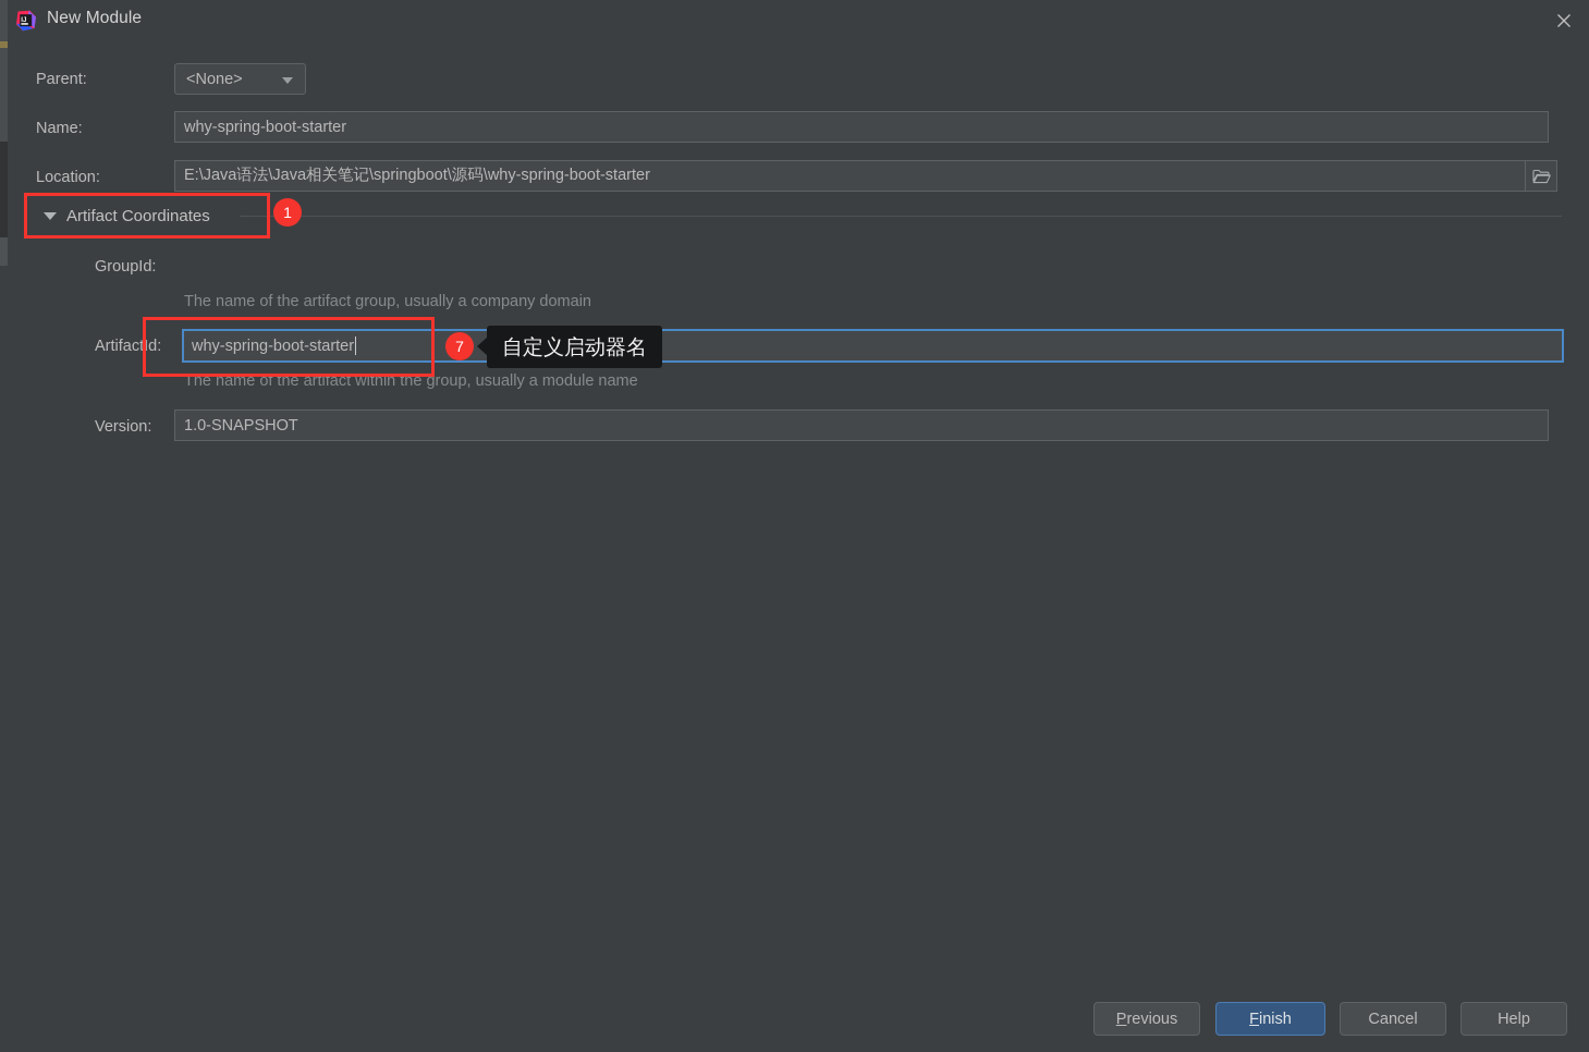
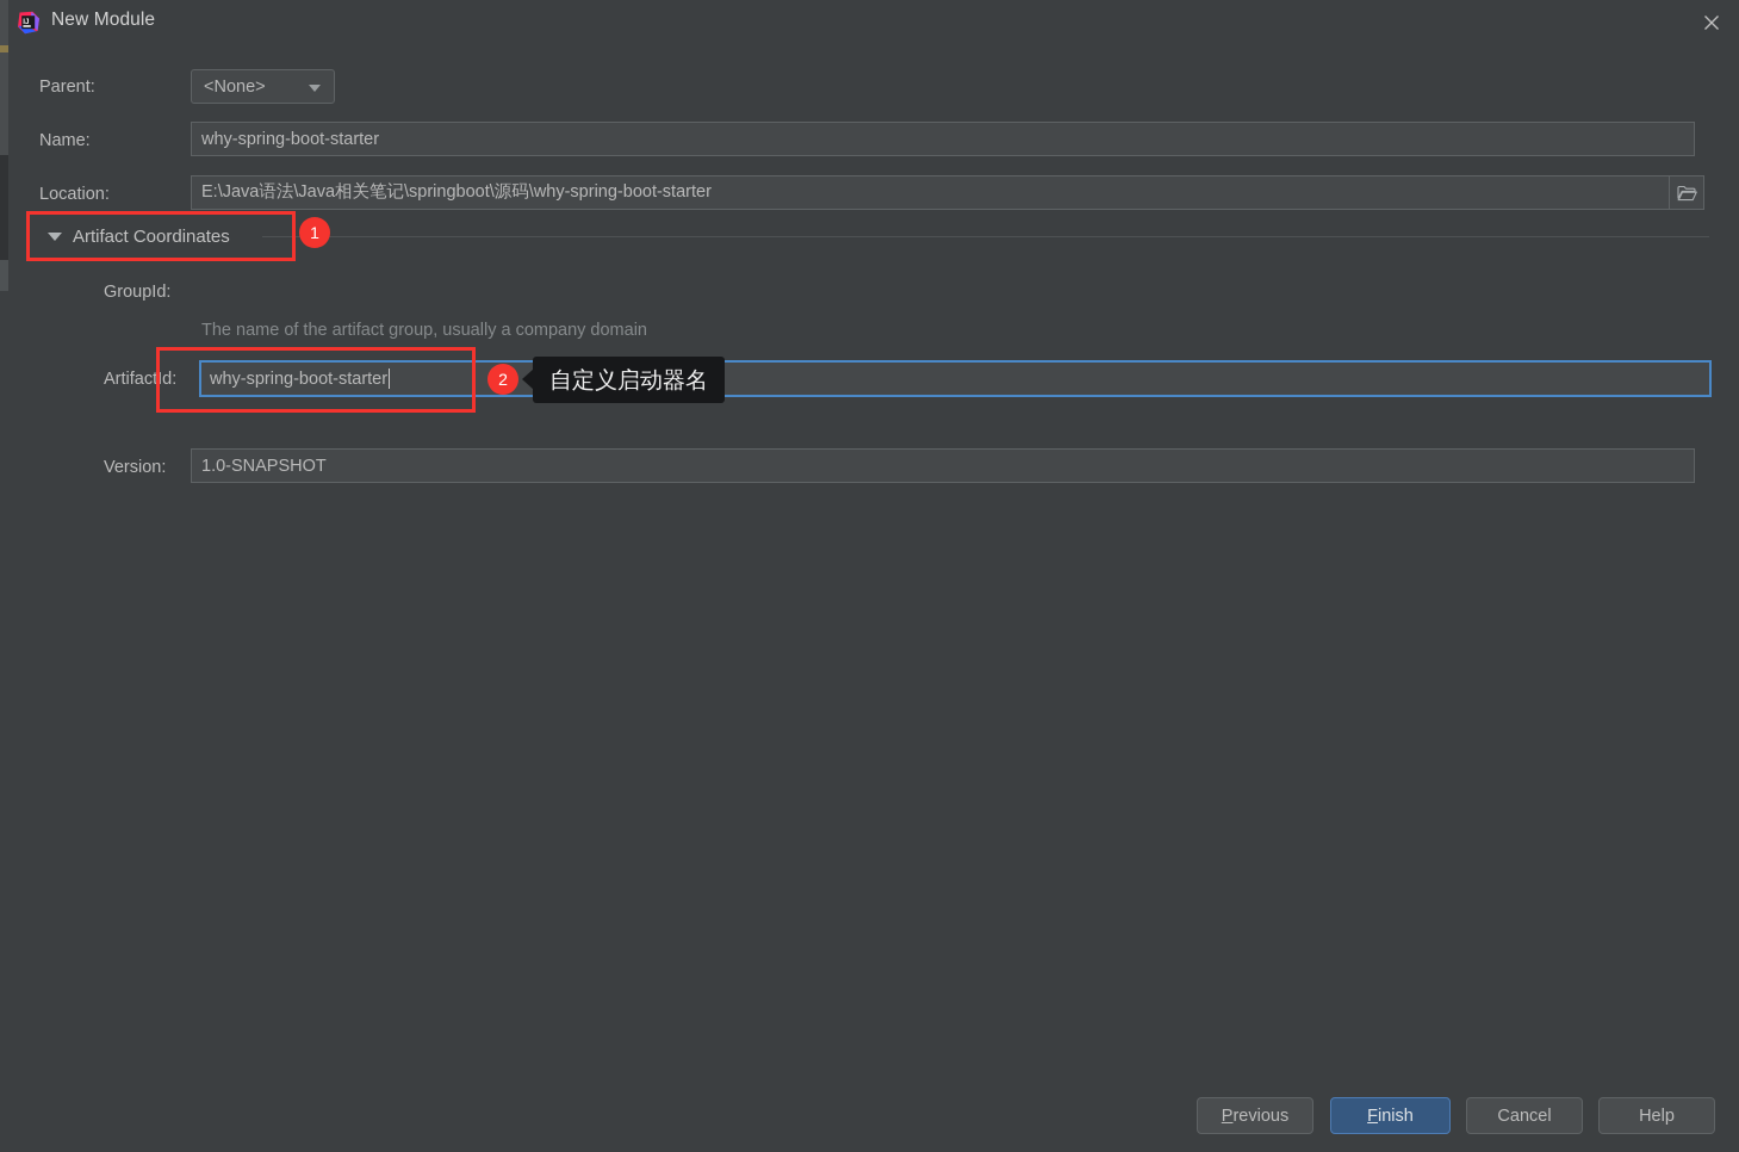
  New Module
  Parent:
  <None>
  Name:
  why-spring-boot-starter
  Location:
  E:\Java语法\Java相关笔记\springboot\源码\why-spring-boot-starter
  Artifact Coordinates
  GroupId:
  The name of the artifact group, usually a company domain
  ArtifactId:
  why-spring-boot-starter
- The name of the artifact within the group, usually a module name
  Version:
  1.0-SNAPSHOT
  1
- 7
+ 2
  自定义启动器名
  Previous
  Finish
  Cancel
  Help
